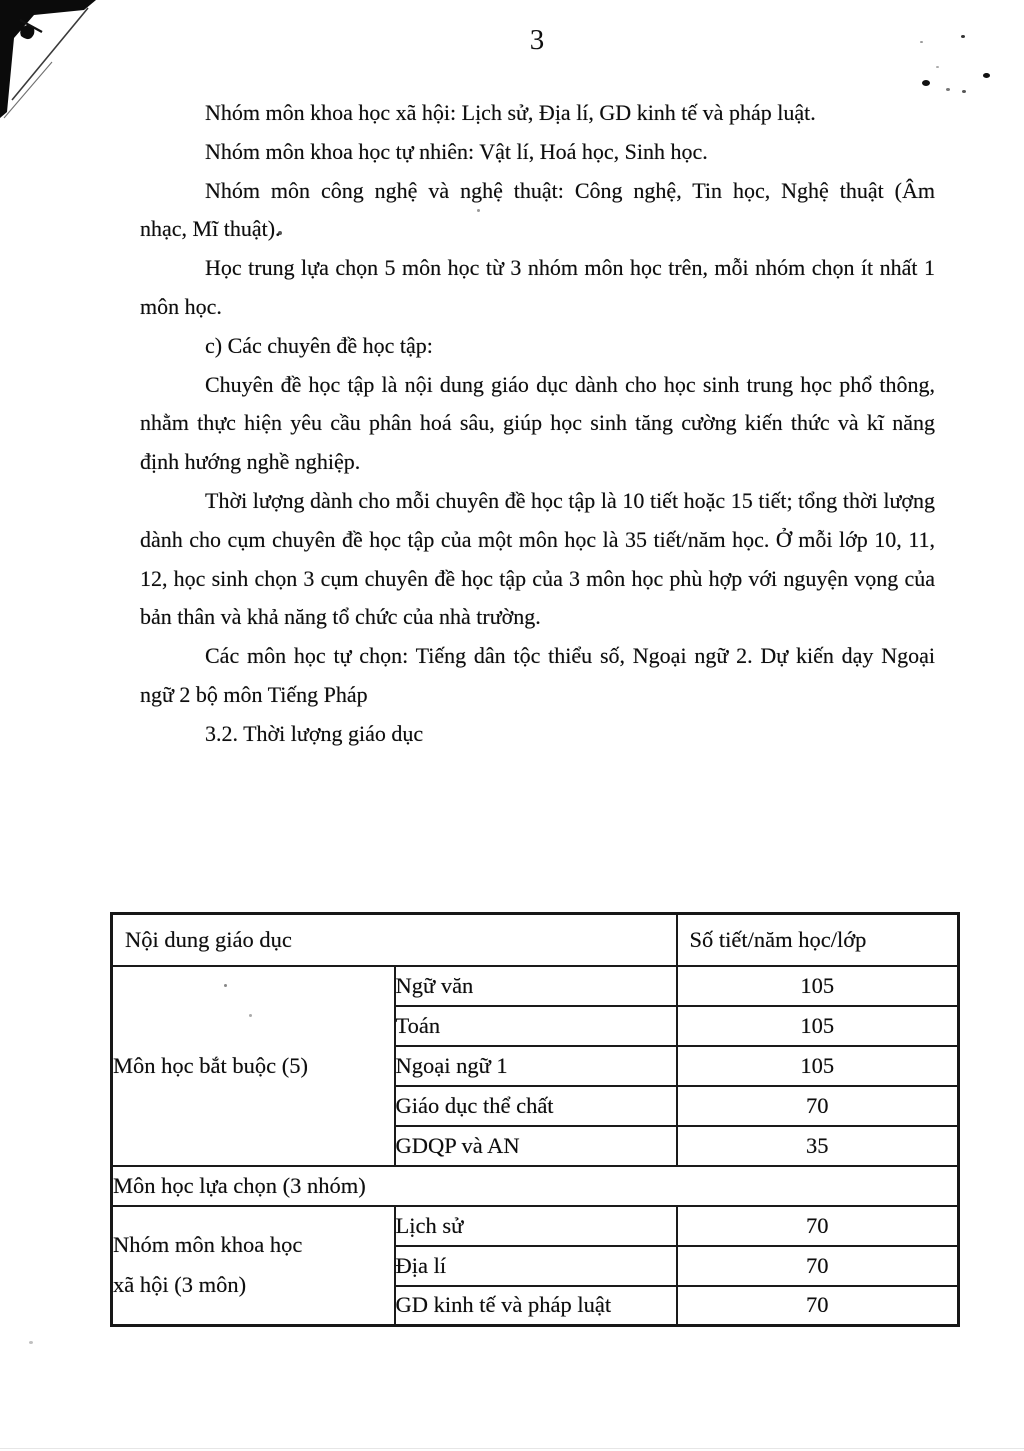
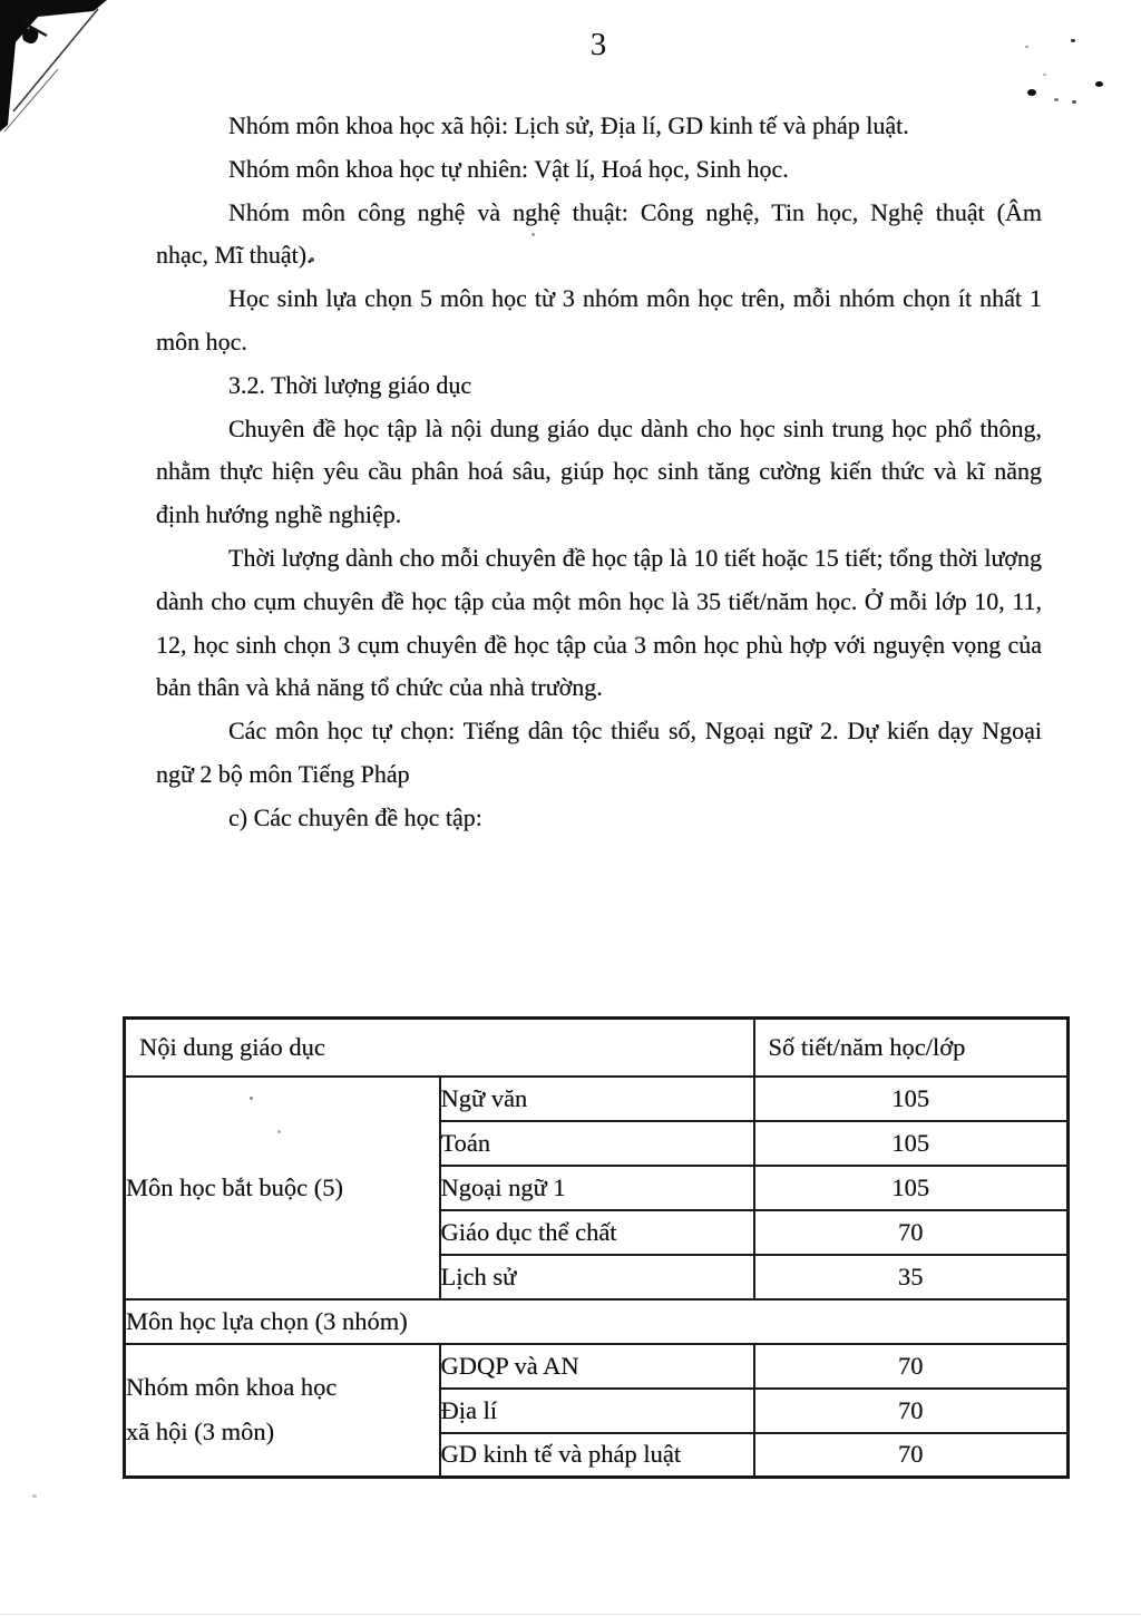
  3
  Nhóm môn khoa học xã hội: Lịch sử, Địa lí, GD kinh tế và pháp luật.
  Nhóm môn khoa học tự nhiên: Vật lí, Hoá học, Sinh học.
  Nhóm môn công nghệ và nghệ thuật: Công nghệ, Tin học, Nghệ thuật (Âm
  nhạc, Mĩ thuật).
- Học trung lựa chọn 5 môn học từ 3 nhóm môn học trên, mỗi nhóm chọn ít nhất 1
+ Học sinh lựa chọn 5 môn học từ 3 nhóm môn học trên, mỗi nhóm chọn ít nhất 1
  môn học.
- c) Các chuyên đề học tập:
+ 3.2. Thời lượng giáo dục
  Chuyên đề học tập là nội dung giáo dục dành cho học sinh trung học phổ thông,
  nhằm thực hiện yêu cầu phân hoá sâu, giúp học sinh tăng cường kiến thức và kĩ năng
  định hướng nghề nghiệp.
  Thời lượng dành cho mỗi chuyên đề học tập là 10 tiết hoặc 15 tiết; tổng thời lượng
  dành cho cụm chuyên đề học tập của một môn học là 35 tiết/năm học. Ở mỗi lớp 10, 11,
  12, học sinh chọn 3 cụm chuyên đề học tập của 3 môn học phù hợp với nguyện vọng của
  bản thân và khả năng tổ chức của nhà trường.
  Các môn học tự chọn: Tiếng dân tộc thiểu số, Ngoại ngữ 2. Dự kiến dạy Ngoại
  ngữ 2 bộ môn Tiếng Pháp
- 3.2. Thời lượng giáo dục
+ c) Các chuyên đề học tập:
  Nội dung giáo dục	Số tiết/năm học/lớp
  Môn học bắt buộc (5)	Ngữ văn	105
  Toán	105
  Ngoại ngữ 1	105
  Giáo dục thể chất	70
- GDQP và AN	35
+ Lịch sử	35
  Môn học lựa chọn (3 nhóm)
- Nhóm môn khoa học xã hội (3 môn)	Lịch sử	70
+ Nhóm môn khoa học xã hội (3 môn)	GDQP và AN	70
  Địa lí	70
  GD kinh tế và pháp luật	70
